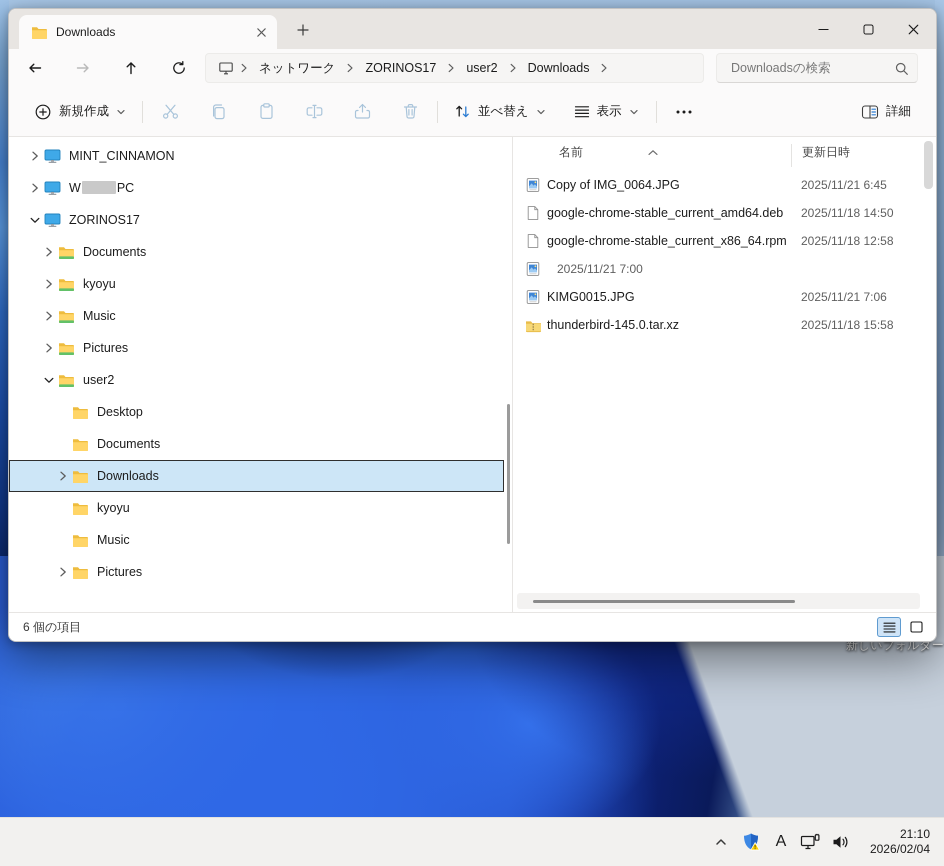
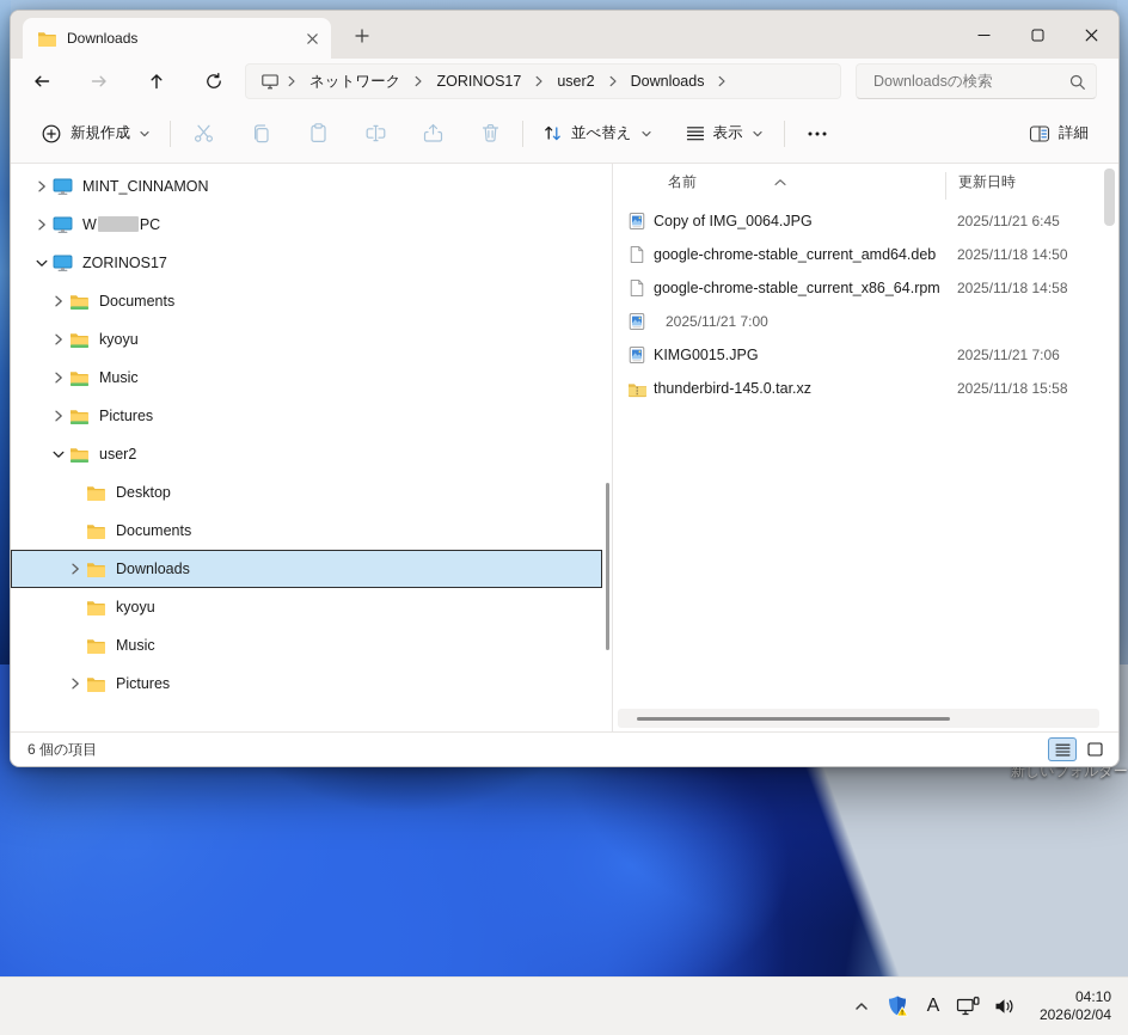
  新しいフォルダー
  Downloads
  ネットワーク
  ZORINOS17
  user2
  Downloads
  Downloadsの検索
  新規作成
  並べ替え
  表示
  詳細
  MINT_CINNAMON
  W PC
  ZORINOS17
  Documents
  kyoyu
  Music
  Pictures
  user2
  Desktop
  Documents
  Downloads
  kyoyu
  Music
  Pictures
  名前
  更新日時
  Copy of IMG_0064.JPG
  2025/11/21 6:45
  google-chrome-stable_current_amd64.deb
  2025/11/18 14:50
  google-chrome-stable_current_x86_64.rpm
- 2025/11/18 12:58
+ 2025/11/18 14:58
  2025/11/21 7:00
  KIMG0015.JPG
  2025/11/21 7:06
  thunderbird-145.0.tar.xz
  2025/11/18 15:58
  6 個の項目
  A
- 21:10
+ 04:10
  2026/02/04
